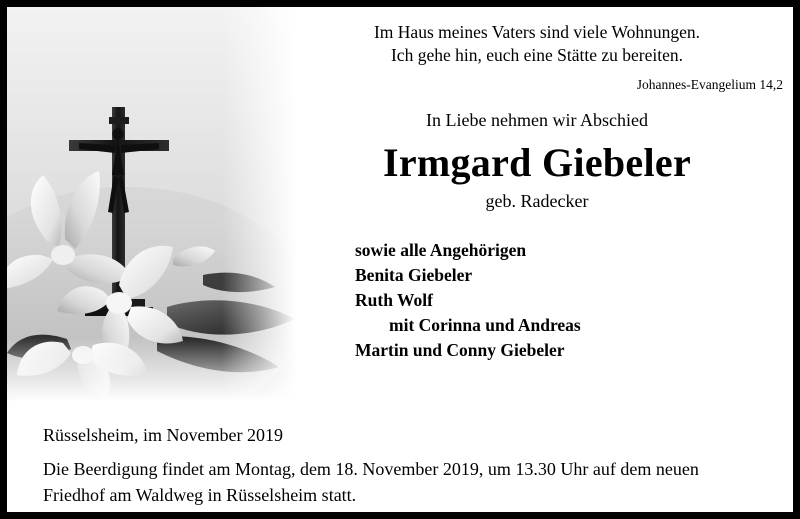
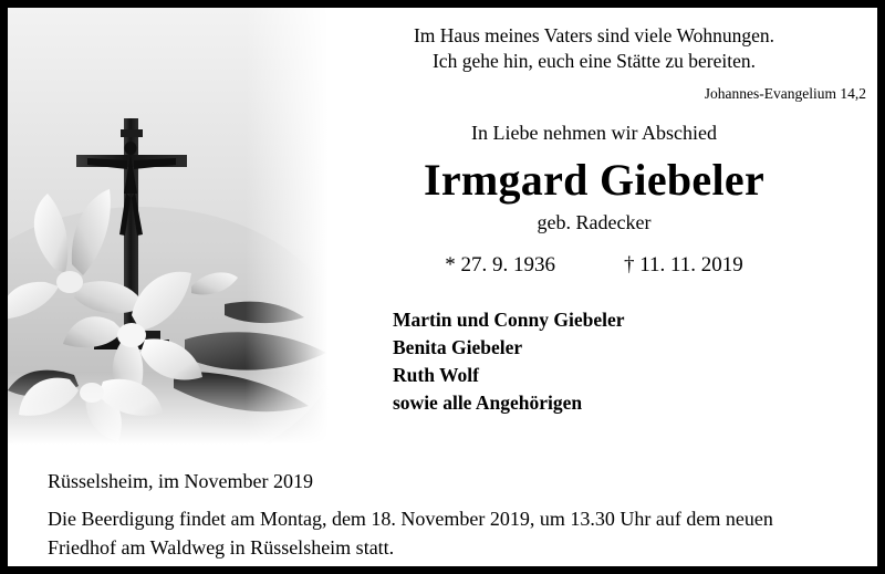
  Im Haus meines Vaters sind viele Wohnungen.
  Ich gehe hin, euch eine Stätte zu bereiten.
  Johannes-Evangelium 14,2
  In Liebe nehmen wir Abschied
  Irmgard Giebeler
  geb. Radecker
+ * 27. 9. 1936 † 11. 11. 2019
- sowie alle Angehörigen
+ Martin und Conny Giebeler
  Benita Giebeler
  Ruth Wolf
- mit Corinna und Andreas
- Martin und Conny Giebeler
+ sowie alle Angehörigen
  Rüsselsheim, im November 2019
  Die Beerdigung findet am Montag, dem 18. November 2019, um 13.30 Uhr auf dem neuen
  Friedhof am Waldweg in Rüsselsheim statt.
